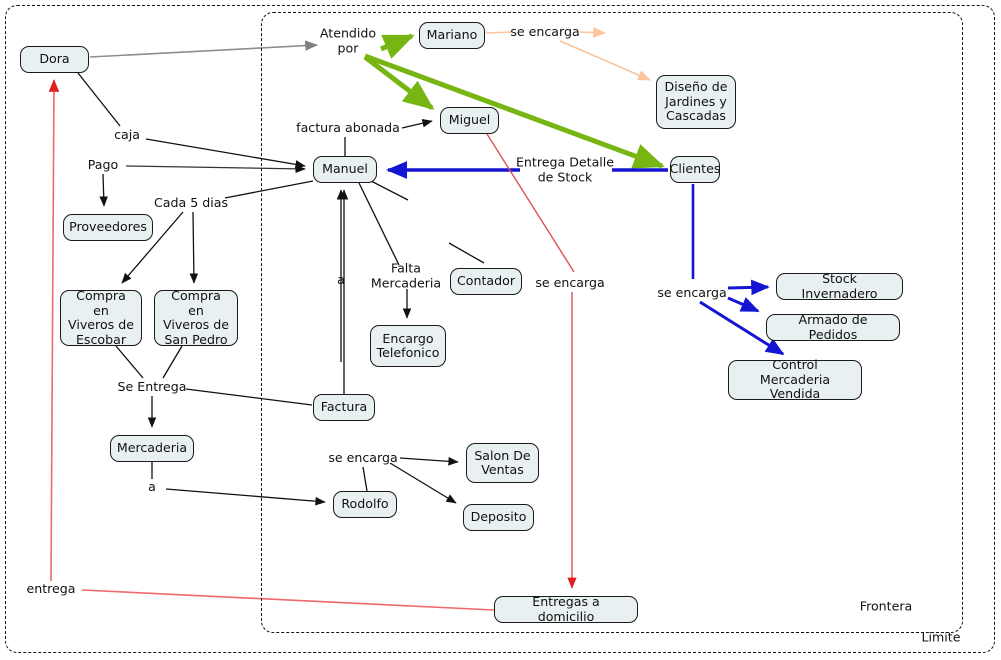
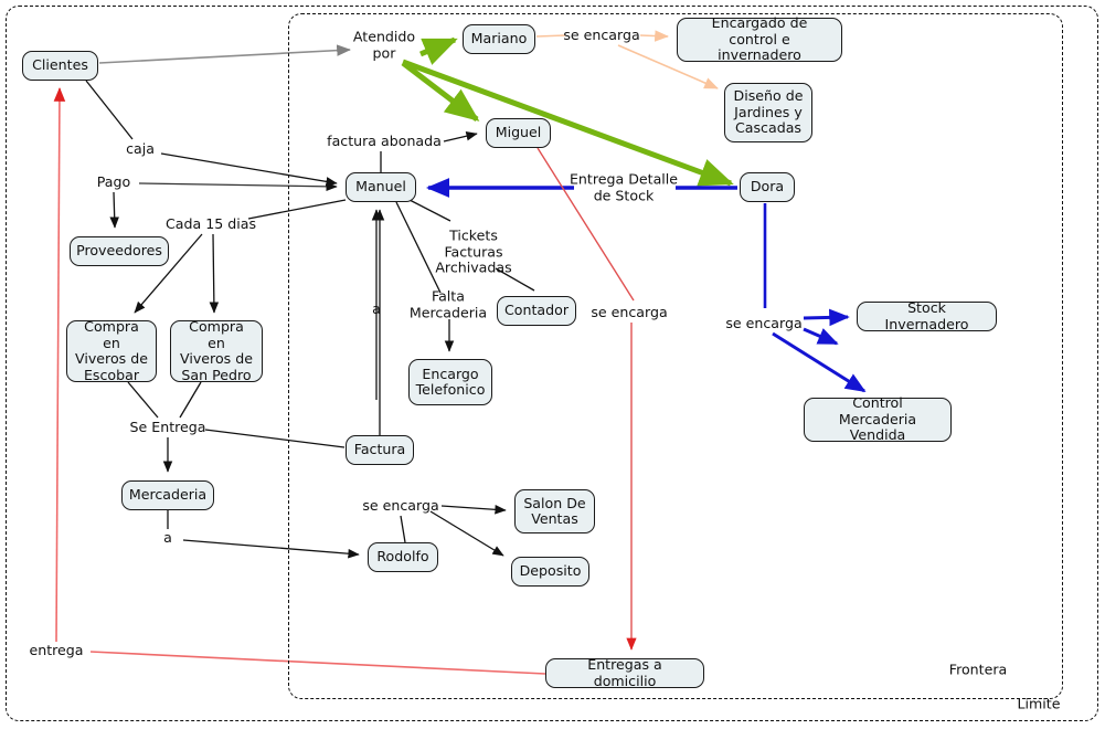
  Limite
  Frontera
- Dora
+ Clientes
  Mariano
+ Encargado de
+ control e invernadero
  Diseño de
  Jardines y
  Cascadas
  Miguel
  Manuel
- Clientes
+ Dora
  Proveedores
  Contador
  Stock Invernadero
- Armado de Pedidos
  Compra en
  Viveros de
  Escobar
  Compra en
  Viveros de
  San Pedro
  Encargo
  Telefonico
  Control Mercaderia
  Vendida
  Factura
  Mercaderia
  Salon De
  Ventas
  Deposito
  Rodolfo
  Entregas a domicilio
  Atendido
  por
  se encarga
  factura abonada
  caja
  Pago
  Entrega Detalle
  de Stock
- Cada 5 dias
+ Cada 15 dias
+ Tickets
+ Facturas
+ Archivadas
  Falta
  Mercaderia
  se encarga
  se encarga
  Se Entrega
  a
  a
  se encarga
  entrega
